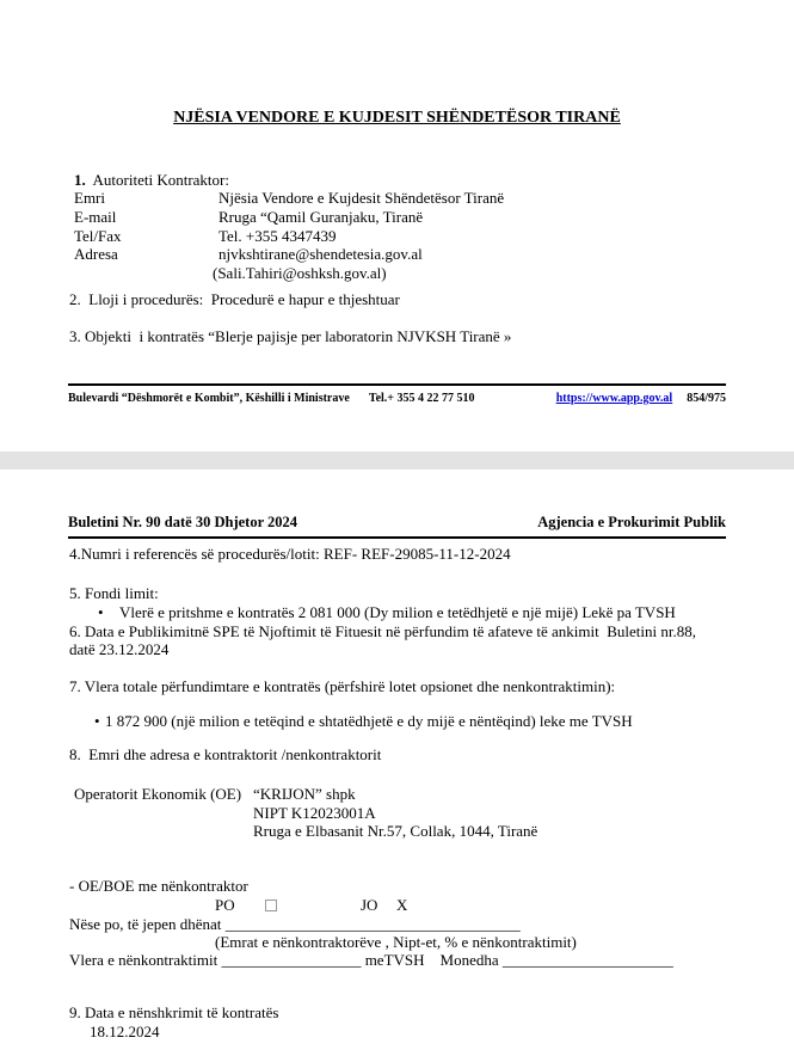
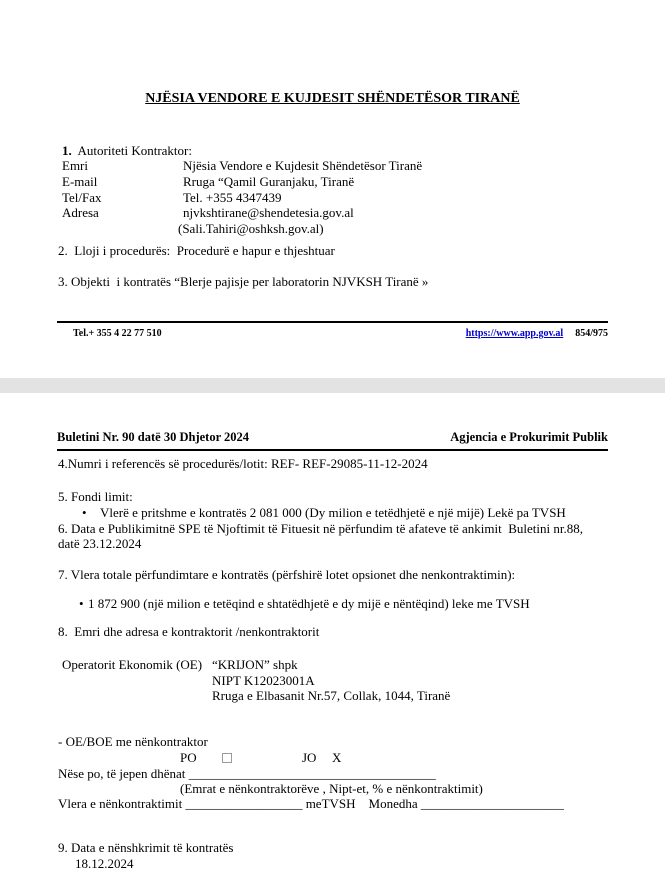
  NJËSIA VENDORE E KUJDESIT SHËNDETËSOR TIRANË
  1. Autoriteti Kontraktor:
  Emri Njësia Vendore e Kujdesit Shëndetësor Tiranë
  E-mail Rruga “Qamil Guranjaku, Tiranë
  Tel/Fax Tel. +355 4347439
  Adresa njvkshtirane@shendetesia.gov.al
  (Sali.Tahiri@oshksh.gov.al)
  2. Lloji i procedurës: Procedurë e hapur e thjeshtuar
  3. Objekti i kontratës “Blerje pajisje per laboratorin NJVKSH Tiranë »
- Bulevardi “Dëshmorët e Kombit”, Këshilli i Ministrave
  Tel.+ 355 4 22 77 510
  https://www.app.gov.al
  854/975
  Buletini Nr. 90 datë 30 Dhjetor 2024
  Agjencia e Prokurimit Publik
  4.Numri i referencës së procedurës/lotit: REF- REF-29085-11-12-2024
  5. Fondi limit:
  • Vlerë e pritshme e kontratës 2 081 000 (Dy milion e tetëdhjetë e një mijë) Lekë pa TVSH
  6. Data e Publikimitnë SPE të Njoftimit të Fituesit në përfundim të afateve të ankimit Buletini nr.88,
  datë 23.12.2024
  7. Vlera totale përfundimtare e kontratës (përfshirë lotet opsionet dhe nenkontraktimin):
  • 1 872 900 (një milion e tetëqind e shtatëdhjetë e dy mijë e nëntëqind) leke me TVSH
  8. Emri dhe adresa e kontraktorit /nenkontraktorit
  Operatorit Ekonomik (OE) “KRIJON” shpk
  NIPT K12023001A
  Rruga e Elbasanit Nr.57, Collak, 1044, Tiranë
  - OE/BOE me nënkontraktor
  PO
  JO
  X
  Nëse po, të jepen dhënat ______________________________________
  (Emrat e nënkontraktorëve , Nipt-et, % e nënkontraktimit)
  Vlera e nënkontraktimit __________________ meTVSH Monedha ______________________
  9. Data e nënshkrimit të kontratës
  18.12.2024
